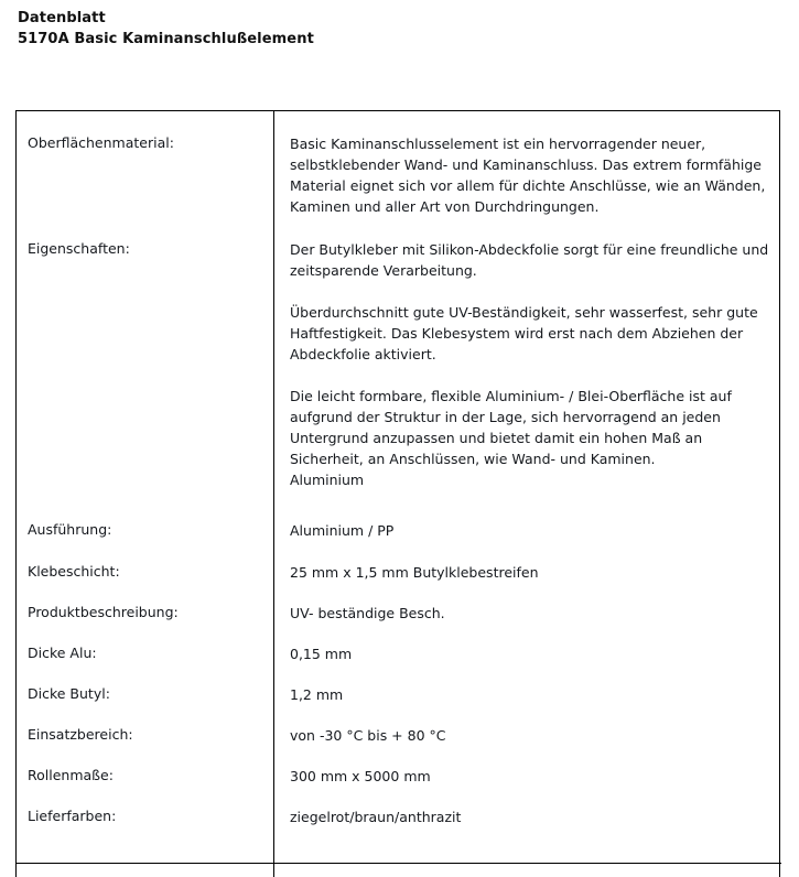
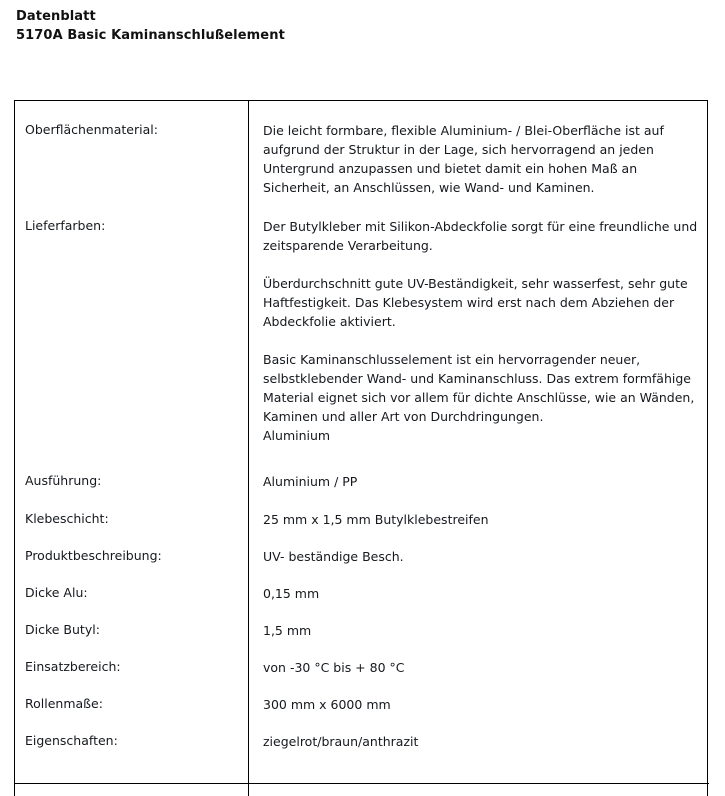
  Datenblatt
  5170A Basic Kaminanschlußelement
  Oberflächenmaterial:
- Eigenschaften:
+ Lieferfarben:
  Ausführung:
  Klebeschicht:
  Produktbeschreibung:
  Dicke Alu:
  Dicke Butyl:
  Einsatzbereich:
  Rollenmaße:
- Lieferfarben:
+ Eigenschaften:
- Basic Kaminanschlusselement ist ein hervorragender neuer, selbstklebender Wand- und Kaminanschluss. Das extrem formfähige Material eignet sich vor allem für dichte Anschlüsse, wie an Wänden, Kaminen und aller Art von Durchdringungen.
+ Die leicht formbare, flexible Aluminium- / Blei-Oberfläche ist auf aufgrund der Struktur in der Lage, sich hervorragend an jeden Untergrund anzupassen und bietet damit ein hohen Maß an Sicherheit, an Anschlüssen, wie Wand- und Kaminen.
  Der Butylkleber mit Silikon-Abdeckfolie sorgt für eine freundliche und zeitsparende Verarbeitung.
  Überdurchschnitt gute UV-Beständigkeit, sehr wasserfest, sehr gute Haftfestigkeit. Das Klebesystem wird erst nach dem Abziehen der Abdeckfolie aktiviert.
- Die leicht formbare, flexible Aluminium- / Blei-Oberfläche ist auf aufgrund der Struktur in der Lage, sich hervorragend an jeden Untergrund anzupassen und bietet damit ein hohen Maß an Sicherheit, an Anschlüssen, wie Wand- und Kaminen.
+ Basic Kaminanschlusselement ist ein hervorragender neuer, selbstklebender Wand- und Kaminanschluss. Das extrem formfähige Material eignet sich vor allem für dichte Anschlüsse, wie an Wänden, Kaminen und aller Art von Durchdringungen.
  Aluminium
  Aluminium / PP
  25 mm x 1,5 mm Butylklebestreifen
  UV- beständige Besch.
  0,15 mm
- 1,2 mm
+ 1,5 mm
  von -30 °C bis + 80 °C
- 300 mm x 5000 mm
+ 300 mm x 6000 mm
  ziegelrot/braun/anthrazit
